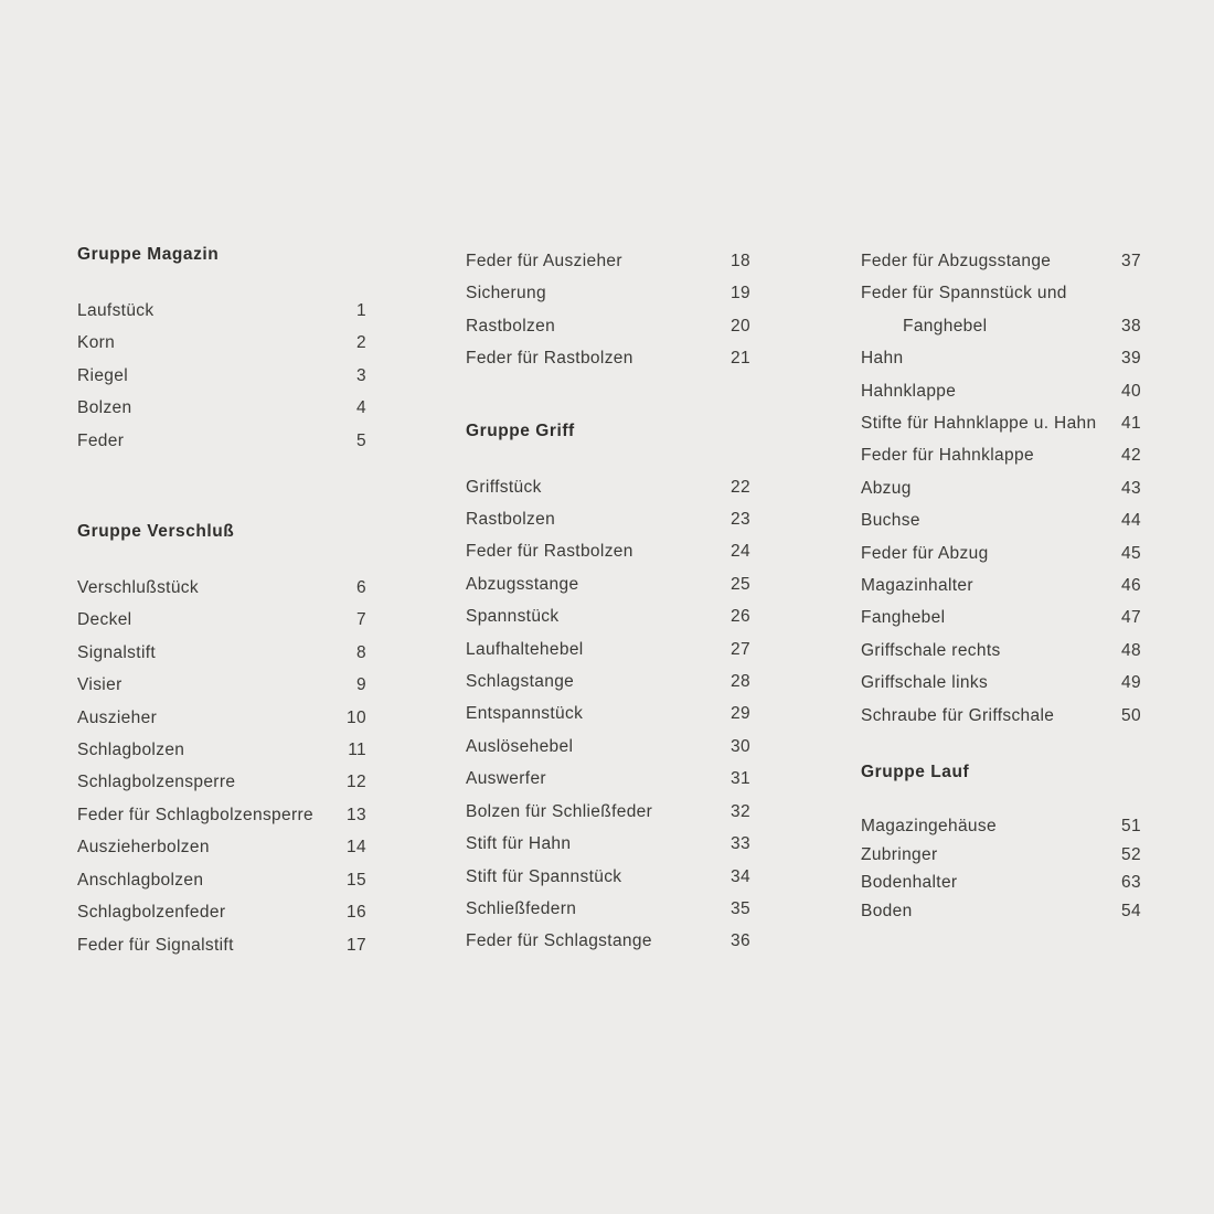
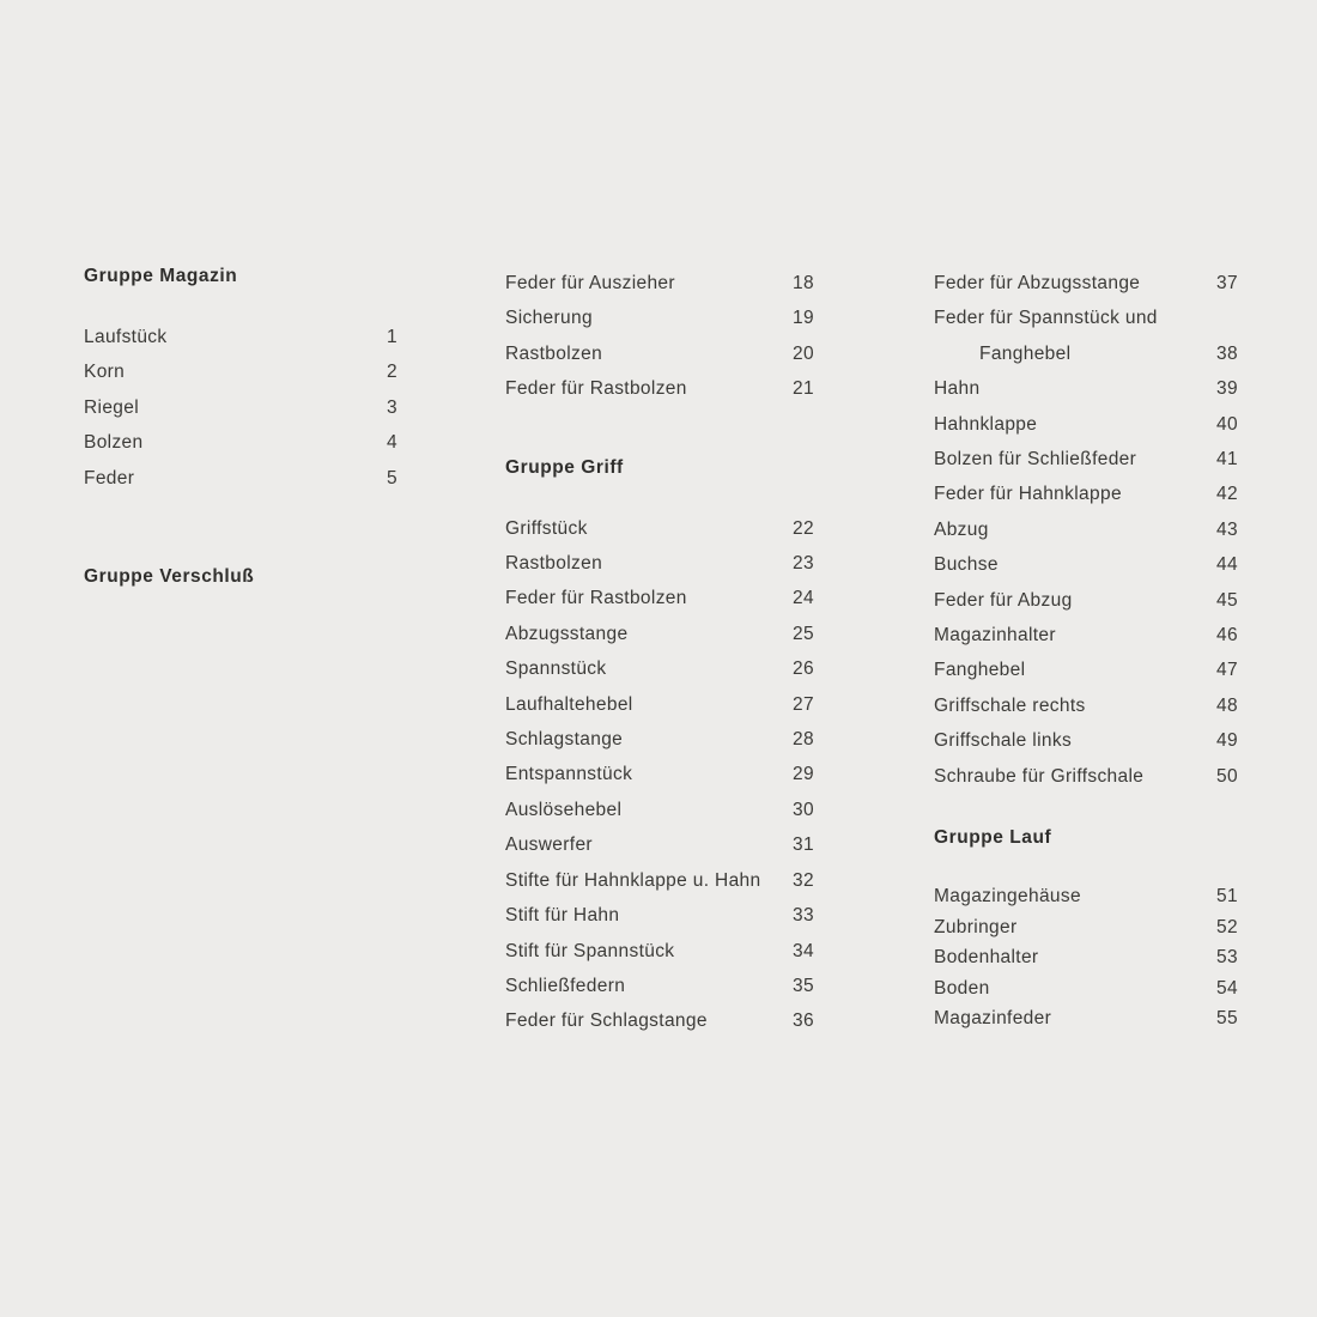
  Gruppe Magazin
  Laufstück
  1
  Korn
  2
  Riegel
  3
  Bolzen
  4
  Feder
  5
  Gruppe Verschluß
- Verschlußstück
- 6
- Deckel
- 7
- Signalstift
- 8
- Visier
- 9
- Auszieher
- 10
- Schlagbolzen
- 11
- Schlagbolzensperre
- 12
- Feder für Schlagbolzensperre
- 13
- Auszieherbolzen
- 14
- Anschlagbolzen
- 15
- Schlagbolzenfeder
- 16
- Feder für Signalstift
- 17
  Feder für Auszieher
  18
  Sicherung
  19
  Rastbolzen
  20
  Feder für Rastbolzen
  21
  Gruppe Griff
  Griffstück
  22
  Rastbolzen
  23
  Feder für Rastbolzen
  24
  Abzugsstange
  25
  Spannstück
  26
  Laufhaltehebel
  27
  Schlagstange
  28
  Entspannstück
  29
  Auslösehebel
  30
  Auswerfer
  31
- Bolzen für Schließfeder
+ Stifte für Hahnklappe u. Hahn
  32
  Stift für Hahn
  33
  Stift für Spannstück
  34
  Schließfedern
  35
  Feder für Schlagstange
  36
  Feder für Abzugsstange
  37
  Feder für Spannstück und
  Fanghebel
  38
  Hahn
  39
  Hahnklappe
  40
- Stifte für Hahnklappe u. Hahn
+ Bolzen für Schließfeder
  41
  Feder für Hahnklappe
  42
  Abzug
  43
  Buchse
  44
  Feder für Abzug
  45
  Magazinhalter
  46
  Fanghebel
  47
  Griffschale rechts
  48
  Griffschale links
  49
  Schraube für Griffschale
  50
  Gruppe Lauf
  Magazingehäuse
  51
  Zubringer
  52
  Bodenhalter
- 63
+ 53
  Boden
  54
+ Magazinfeder
+ 55
